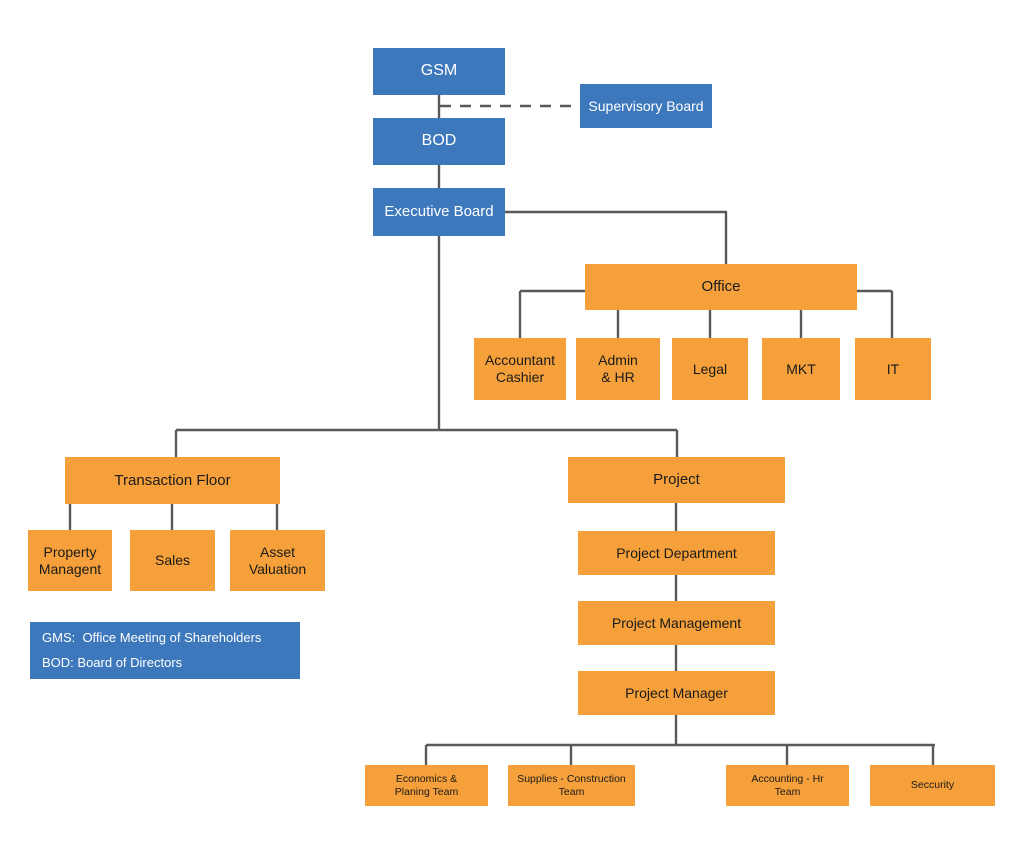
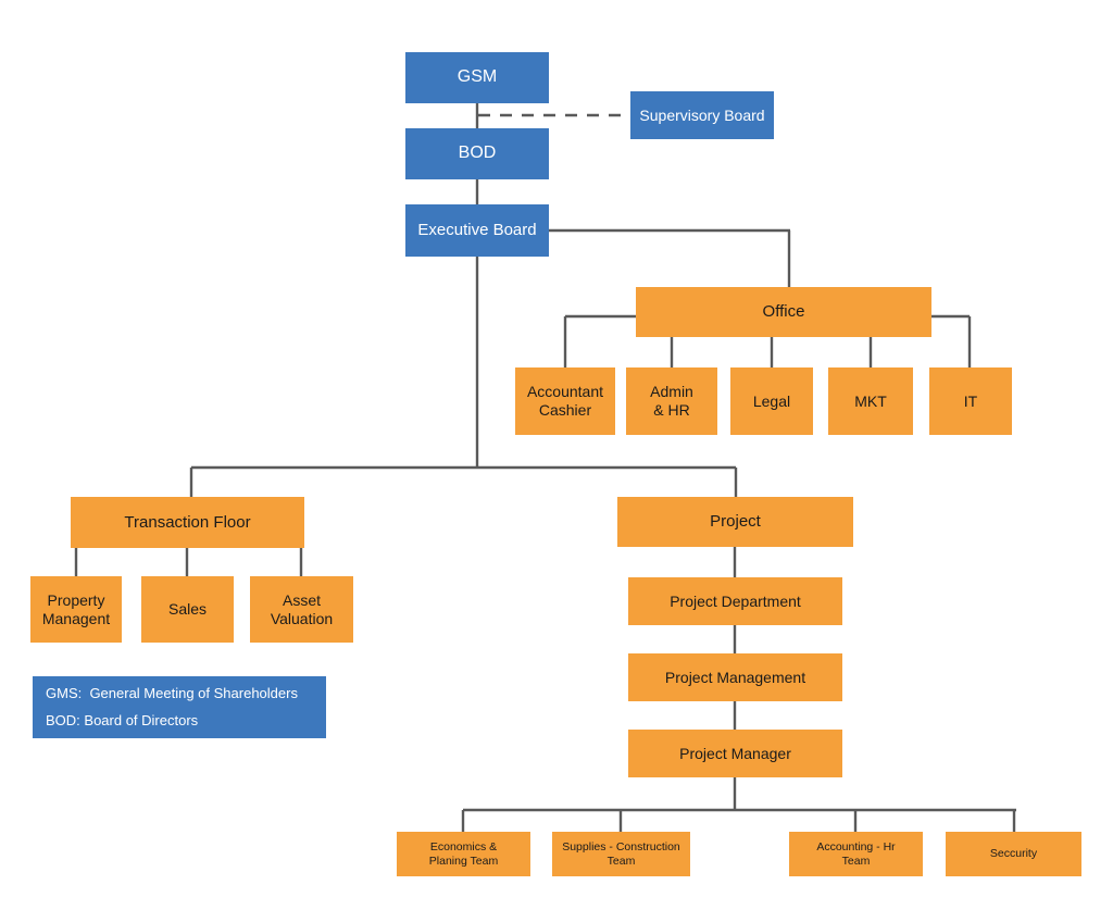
  GSM
  Supervisory Board
  BOD
  Executive Board
  Office
  Accountant
  Cashier
  Admin
  & HR
  Legal
  MKT
  IT
  Transaction Floor
  Property
  Managent
  Sales
  Asset
  Valuation
- GMS: Office Meeting of Shareholders
+ GMS: General Meeting of Shareholders
  BOD: Board of Directors
  Project
  Project Department
  Project Management
  Project Manager
  Economics &
  Planing Team
  Supplies - Construction
  Team
  Accounting - Hr
  Team
  Seccurity
